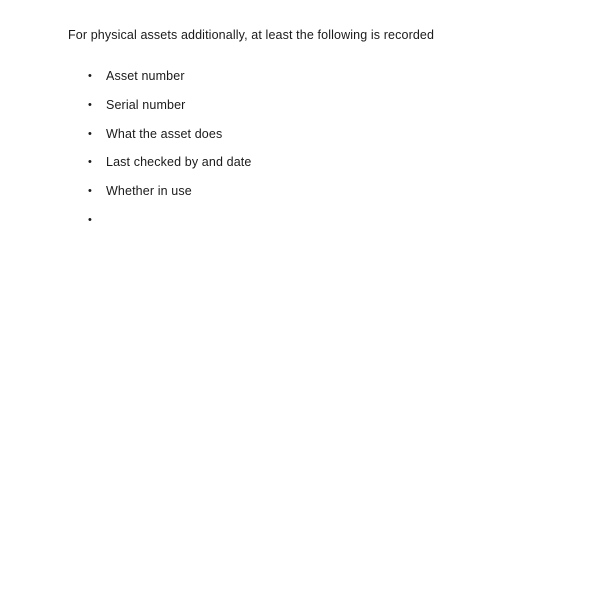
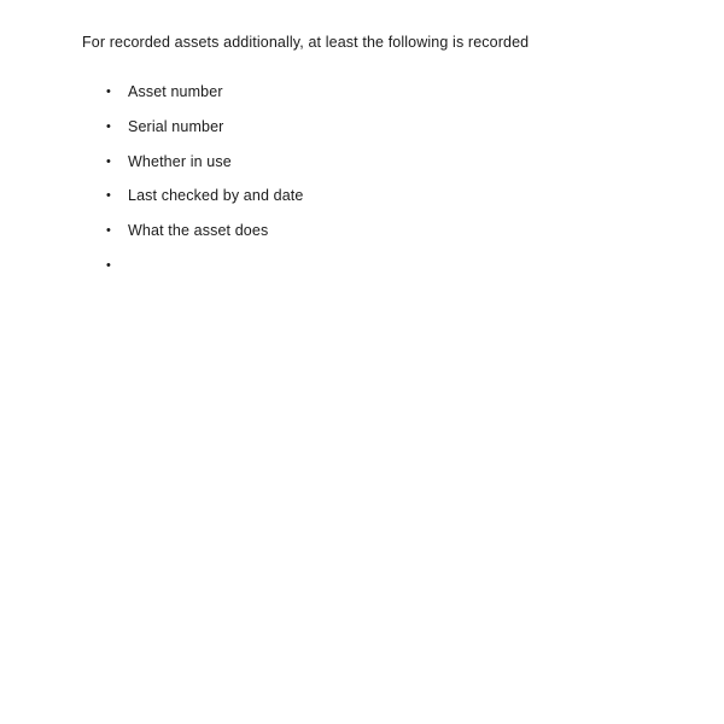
- For physical assets additionally, at least the following is recorded
+ For recorded assets additionally, at least the following is recorded
  •
  Asset number
  •
  Serial number
  •
- What the asset does
+ Whether in use
  •
  Last checked by and date
  •
- Whether in use
+ What the asset does
  •
